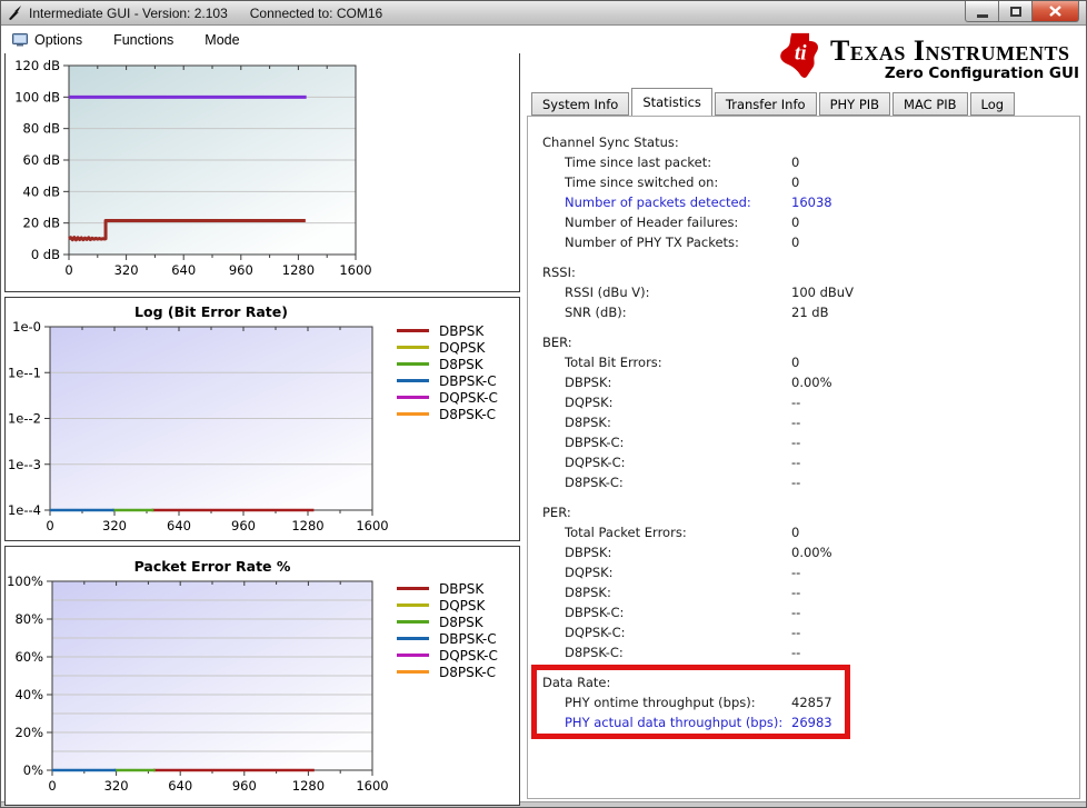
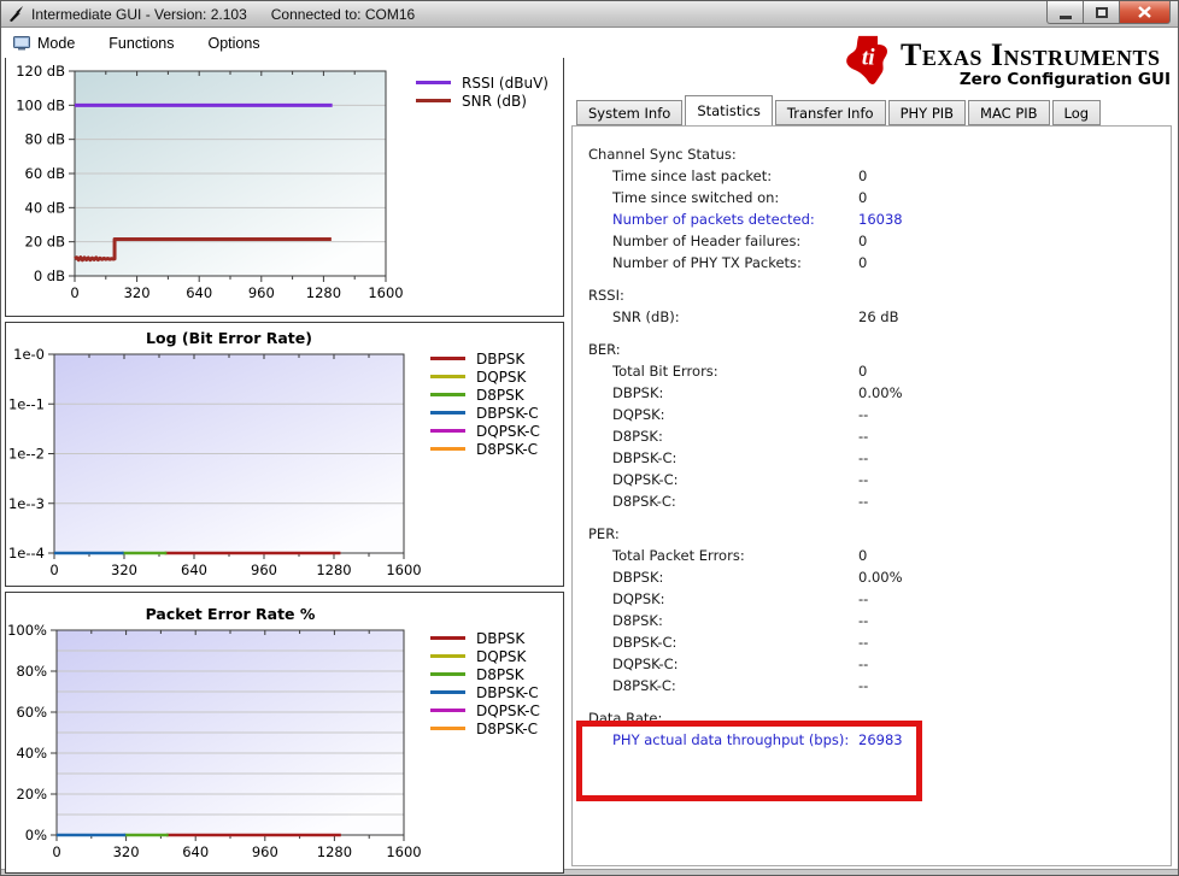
  Intermediate GUI - Version: 2.103
  Connected to: COM16
- Options
+ Mode
  Functions
- Mode
+ Options
  0 dB
  20 dB
  40 dB
  60 dB
  80 dB
  100 dB
  120 dB
  0
  320
  640
  960
  1280
  1600
+ RSSI (dBuV)
+ SNR (dB)
  1e-0
  1e--1
  1e--2
  1e--3
  1e--4
  0
  320
  640
  960
  1280
  1600
  Log (Bit Error Rate)
  DBPSK
  DQPSK
  D8PSK
  DBPSK-C
  DQPSK-C
  D8PSK-C
  0%
  20%
  40%
  60%
  80%
  100%
  0
  320
  640
  960
  1280
  1600
  Packet Error Rate %
  DBPSK
  DQPSK
  D8PSK
  DBPSK-C
  DQPSK-C
  D8PSK-C
  ti
  Texas Instruments
  Zero Configuration GUI
  System Info
  Statistics
  Transfer Info
  PHY PIB
  MAC PIB
  Log
  Channel Sync Status:
  Time since last packet:
  0
  Time since switched on:
  0
  Number of packets detected:
  16038
  Number of Header failures:
  0
  Number of PHY TX Packets:
  0
  RSSI:
- RSSI (dBu V):
- 100 dBuV
  SNR (dB):
- 21 dB
+ 26 dB
  BER:
  Total Bit Errors:
  0
  DBPSK:
  0.00%
  DQPSK:
  --
  D8PSK:
  --
  DBPSK-C:
  --
  DQPSK-C:
  --
  D8PSK-C:
  --
  PER:
  Total Packet Errors:
  0
  DBPSK:
  0.00%
  DQPSK:
  --
  D8PSK:
  --
  DBPSK-C:
  --
  DQPSK-C:
  --
  D8PSK-C:
  --
  Data Rate:
- PHY ontime throughput (bps):
- 42857
  PHY actual data throughput (bps):
  26983
